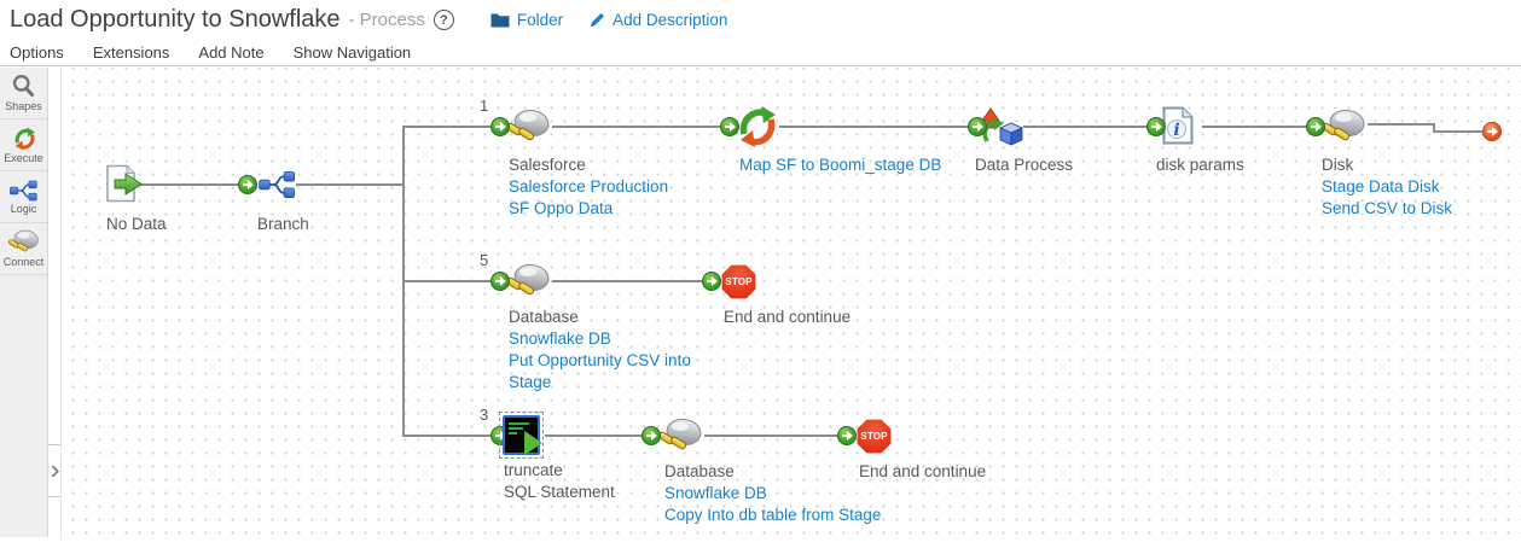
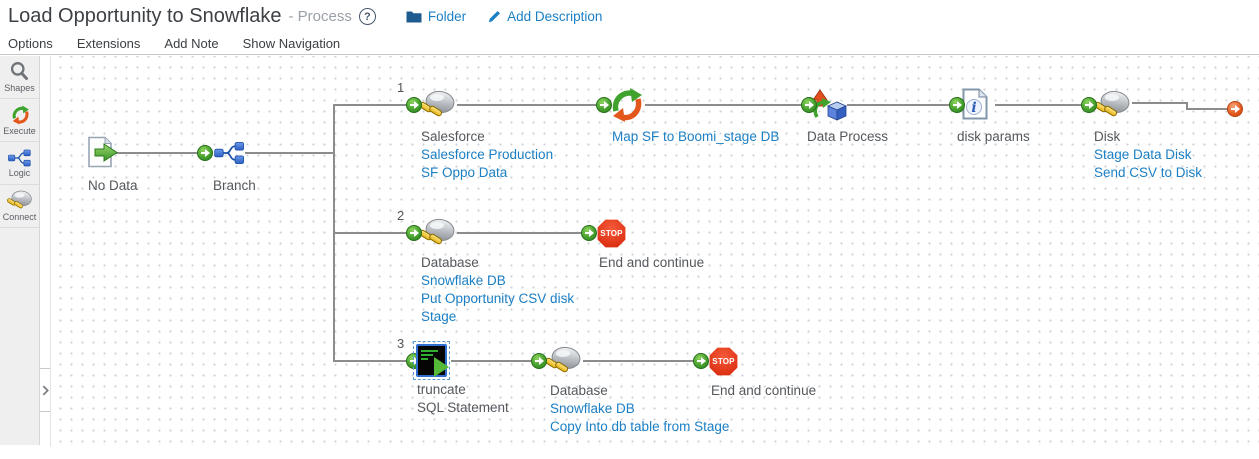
  Load Opportunity to Snowflake
  - Process
  ?
  Folder
  Add Description
  Options
  Extensions
  Add Note
  Show Navigation
  Shapes
  Execute
  Logic
  Connect
  1
- 5
+ 2
  3
  No Data
  Branch
  Salesforce
  Salesforce Production
  SF Oppo Data
  Map SF to Boomi_stage DB
  Data Process
  disk params
  Disk
  Stage Data Disk
  Send CSV to Disk
  Database
  Snowflake DB
- Put Opportunity CSV into Stage
+ Put Opportunity CSV disk Stage
  STOP
  End and continue
  truncate
  SQL Statement
  Database
  Snowflake DB
  Copy Into db table from Stage
  STOP
  End and continue
